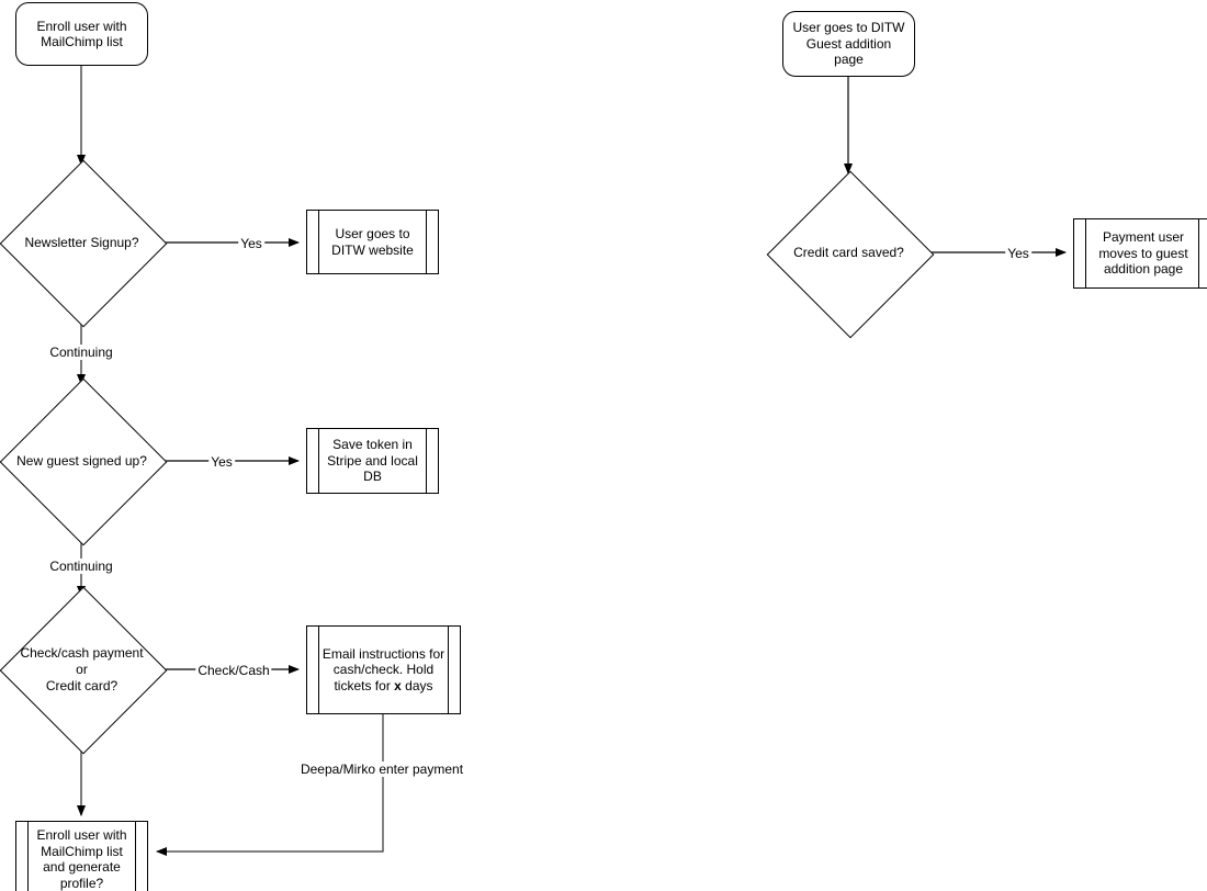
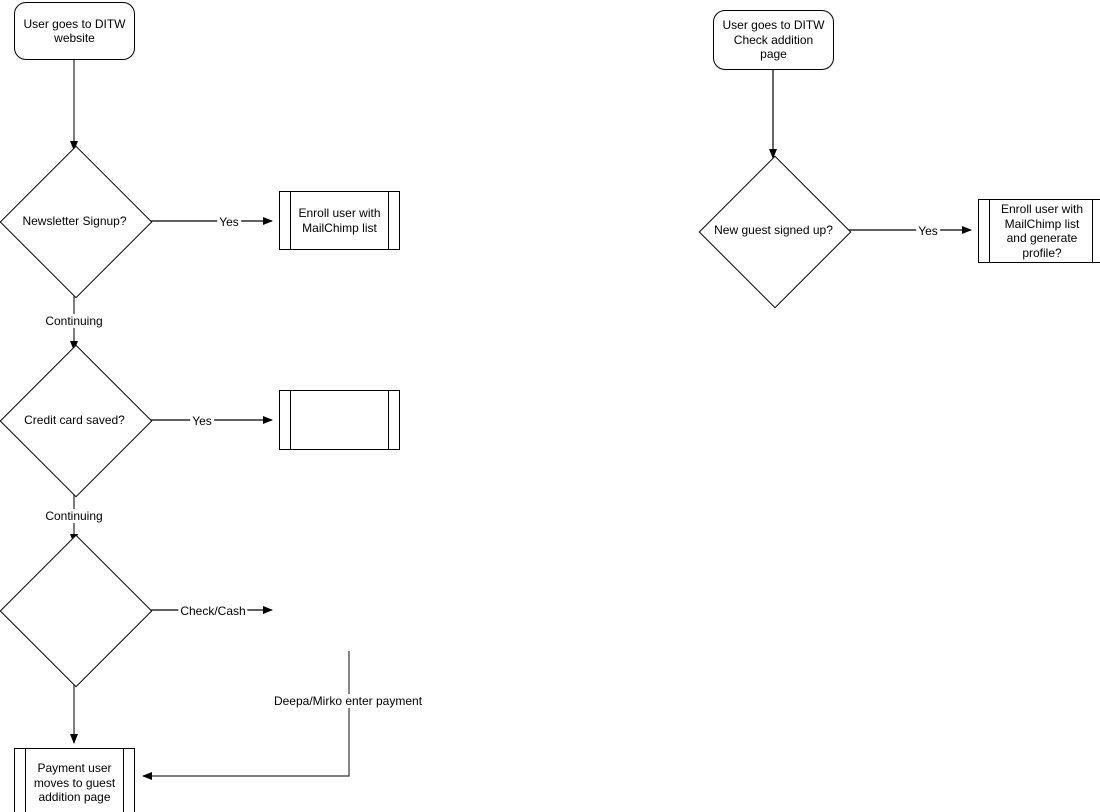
- Enroll user with MailChimp list
+ User goes to DITW website
  Newsletter Signup?
- User goes to DITW website
+ Enroll user with MailChimp list
- New guest signed up?
+ Credit card saved?
- Save token in Stripe and local DB
- Check/cash payment
- or
- Credit card?
- Email instructions for cash/check. Hold tickets for x days
- Enroll user with MailChimp list and generate profile?
+ Payment user moves to guest addition page
- User goes to DITW Guest addition page
+ User goes to DITW Check addition page
- Credit card saved?
+ New guest signed up?
- Payment user moves to guest addition page
+ Enroll user with MailChimp list and generate profile?
  Yes
  Continuing
  Yes
  Continuing
  Check/Cash
  Deepa/Mirko enter payment
  Yes
